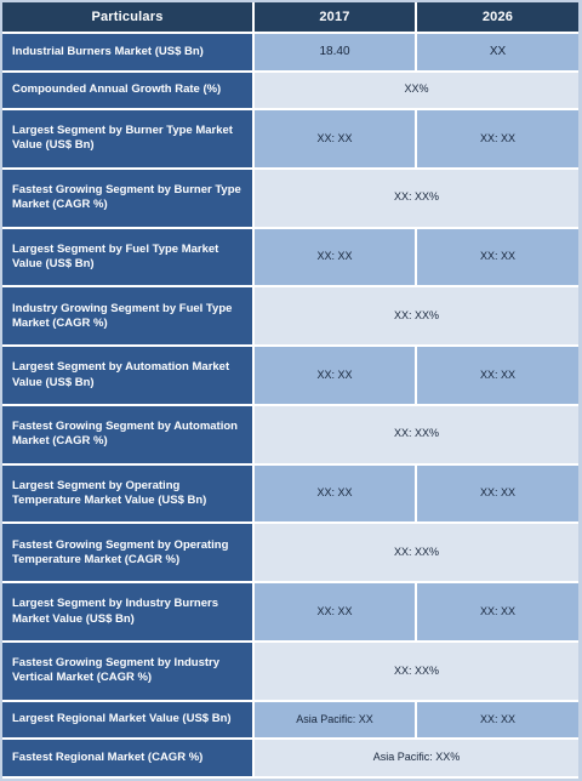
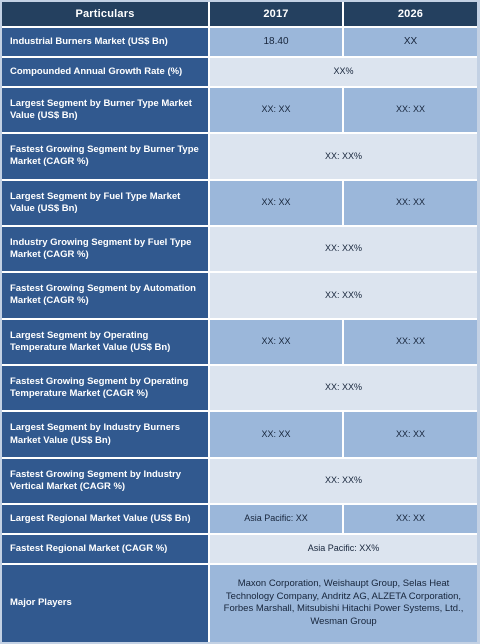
  Particulars	2017	2026
  Industrial Burners Market (US$ Bn)	18.40	XX
  Compounded Annual Growth Rate (%)	XX%
  Largest Segment by Burner Type Market Value (US$ Bn)	XX: XX	XX: XX
  Fastest Growing Segment by Burner Type Market (CAGR %)	XX: XX%
  Largest Segment by Fuel Type Market Value (US$ Bn)	XX: XX	XX: XX
  Industry Growing Segment by Fuel Type Market (CAGR %)	XX: XX%
- Largest Segment by Automation Market Value (US$ Bn)	XX: XX	XX: XX
  Fastest Growing Segment by Automation Market (CAGR %)	XX: XX%
  Largest Segment by Operating Temperature Market Value (US$ Bn)	XX: XX	XX: XX
  Fastest Growing Segment by Operating Temperature Market (CAGR %)	XX: XX%
  Largest Segment by Industry Burners Market Value (US$ Bn)	XX: XX	XX: XX
  Fastest Growing Segment by Industry Vertical Market (CAGR %)	XX: XX%
  Largest Regional Market Value (US$ Bn)	Asia Pacific: XX	XX: XX
  Fastest Regional Market (CAGR %)	Asia Pacific: XX%
+ Major Players	Maxon Corporation, Weishaupt Group, Selas Heat Technology Company, Andritz AG, ALZETA Corporation, Forbes Marshall, Mitsubishi Hitachi Power Systems, Ltd., Wesman Group
